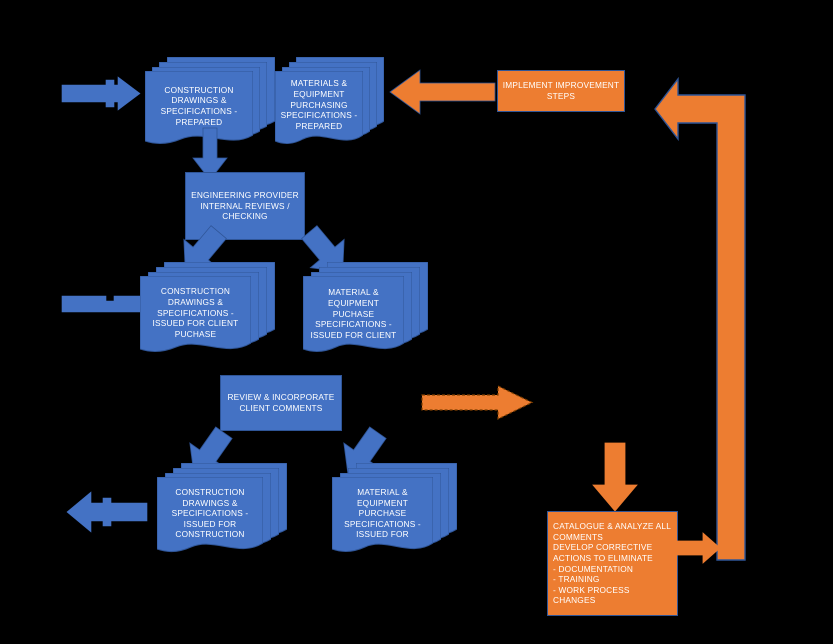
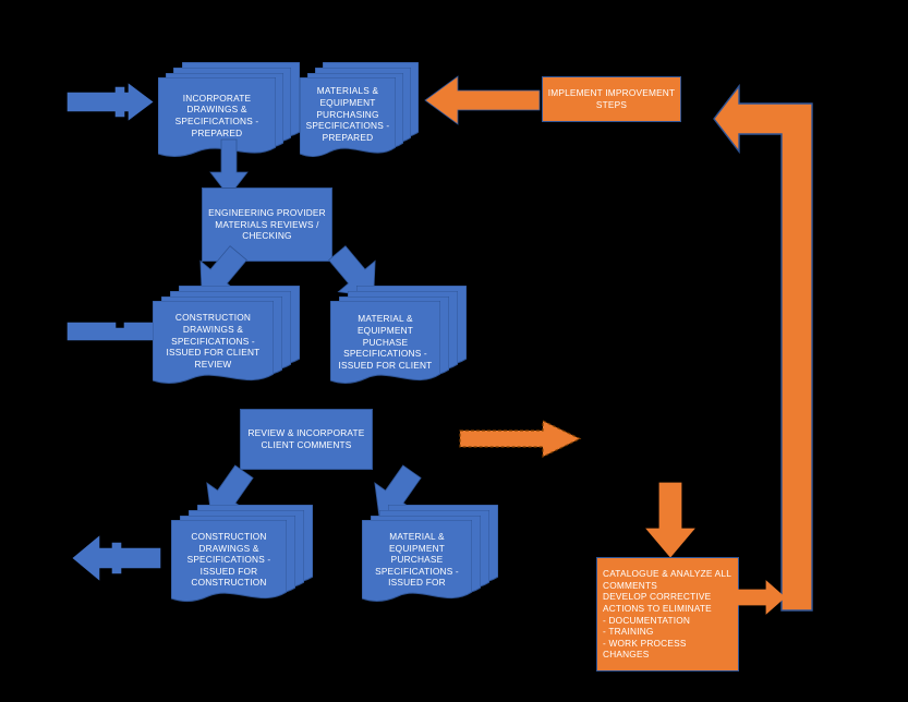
- CONSTRUCTION DRAWINGS & SPECIFICATIONS - PREPARED
+ INCORPORATE DRAWINGS & SPECIFICATIONS - PREPARED
  MATERIALS & EQUIPMENT PURCHASING SPECIFICATIONS - PREPARED
  IMPLEMENT IMPROVEMENT STEPS
- ENGINEERING PROVIDER INTERNAL REVIEWS / CHECKING
+ ENGINEERING PROVIDER MATERIALS REVIEWS / CHECKING
- CONSTRUCTION DRAWINGS & SPECIFICATIONS - ISSUED FOR CLIENT PUCHASE
+ CONSTRUCTION DRAWINGS & SPECIFICATIONS - ISSUED FOR CLIENT REVIEW
  MATERIAL & EQUIPMENT PUCHASE SPECIFICATIONS - ISSUED FOR CLIENT
  REVIEW & INCORPORATE CLIENT COMMENTS
  CATALOGUE & ANALYZE ALL COMMENTS
  DEVELOP CORRECTIVE
  ACTIONS TO ELIMINATE
  - DOCUMENTATION
  - TRAINING
  - WORK PROCESS CHANGES
  CONSTRUCTION DRAWINGS & SPECIFICATIONS - ISSUED FOR CONSTRUCTION
  MATERIAL & EQUIPMENT PURCHASE SPECIFICATIONS - ISSUED FOR
